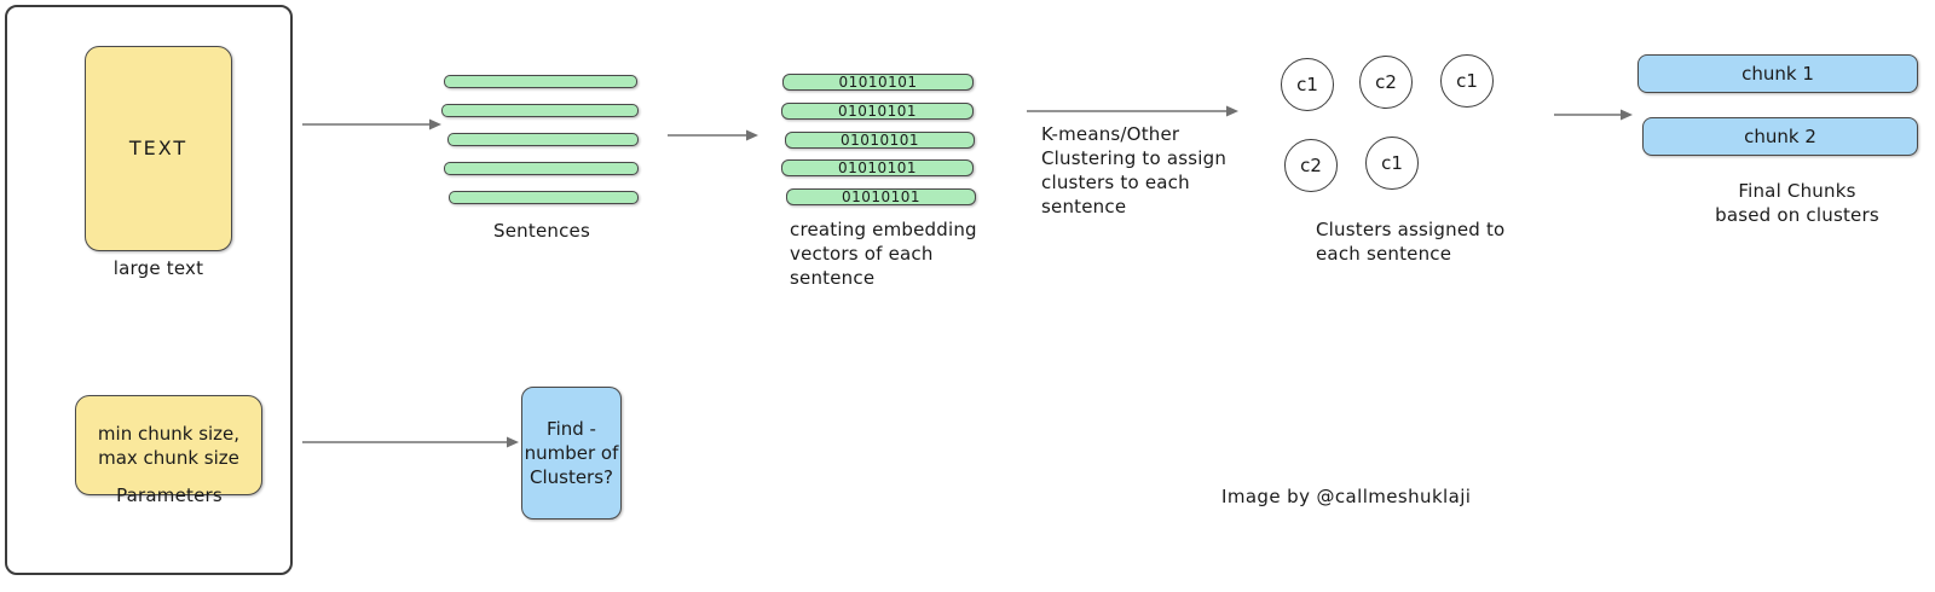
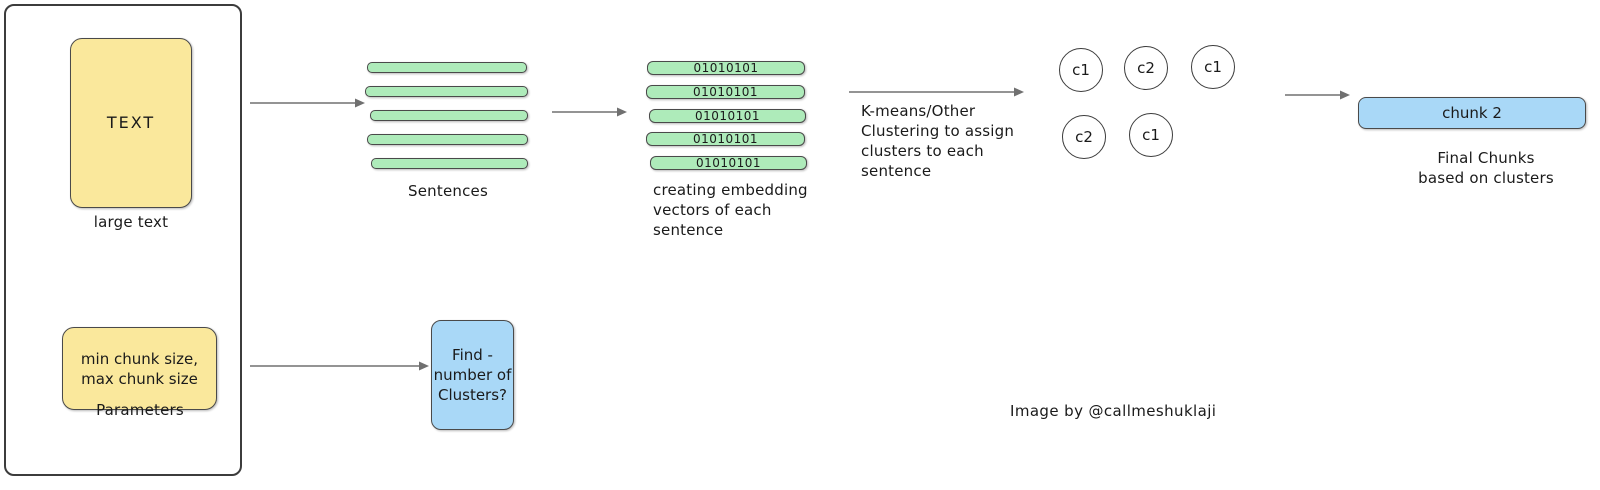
  TEXT
  large text
  min chunk size,
  max chunk size
  Parameters
  Sentences
  01010101
  01010101
  01010101
  01010101
  01010101
  creating embedding
  vectors of each
  sentence
  K-means/Other
  Clustering to assign
  clusters to each
  sentence
  c1
  c2
  c1
  c2
  c1
- Clusters assigned to
- each sentence
- chunk 1
  chunk 2
  Final Chunks
  based on clusters
  Find -
  number of
  Clusters?
  Image by @callmeshuklaji
